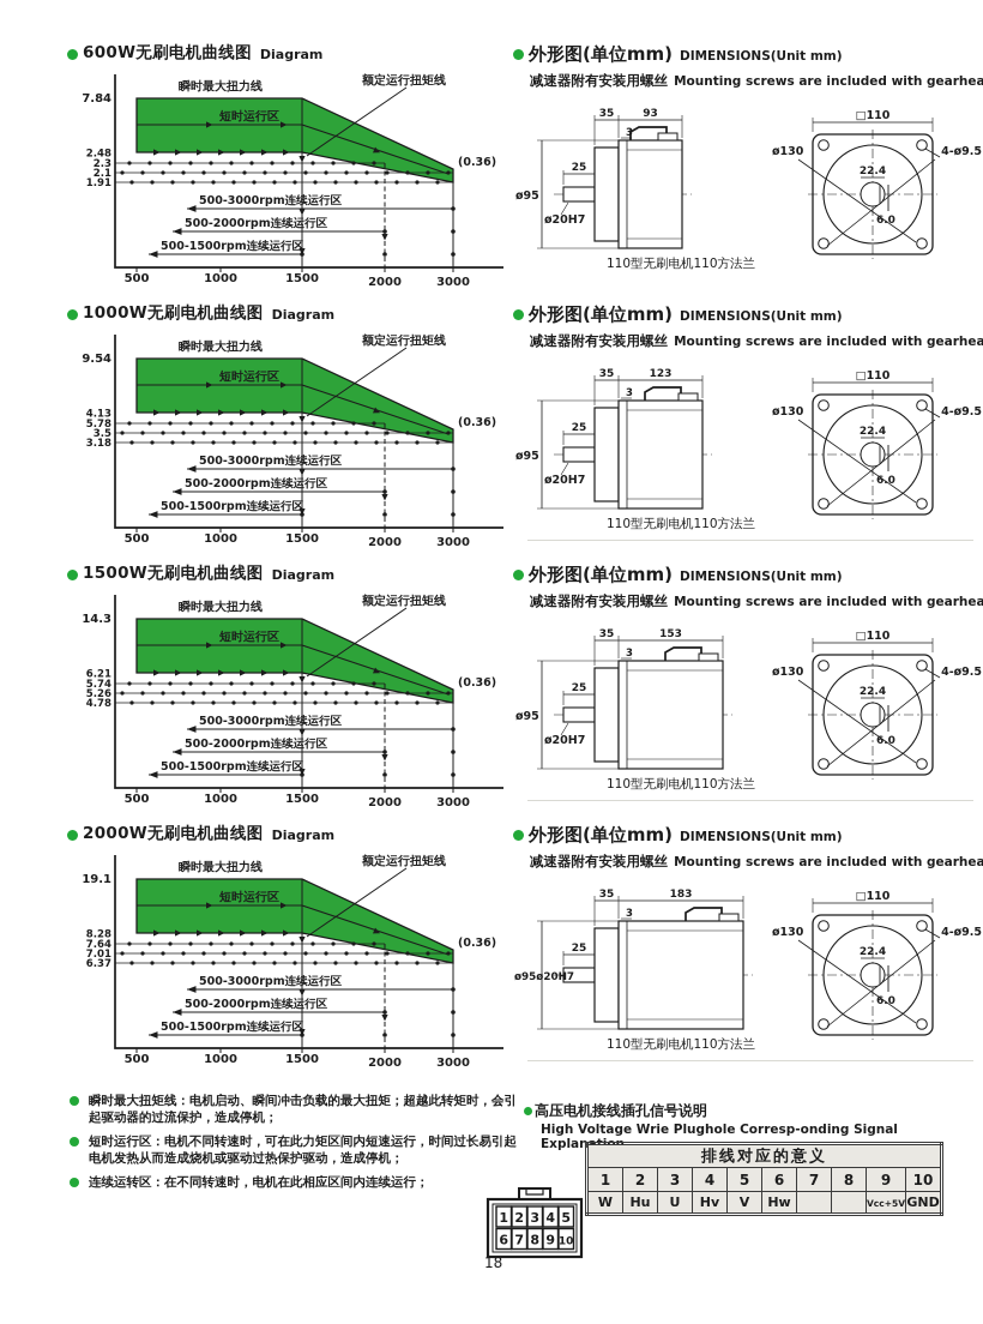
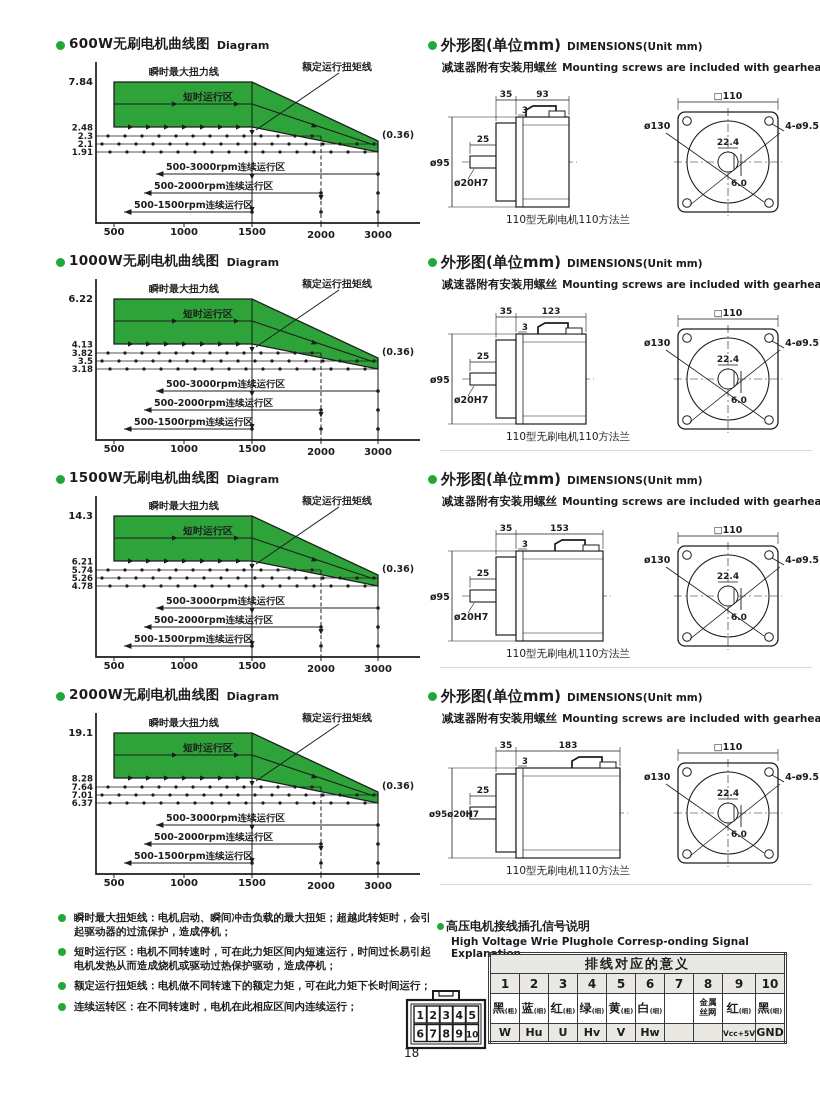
  600W无刷电机曲线图
  Diagram
  500-3000rpm连续运行区
  500-2000rpm连续运行区
  500-1500rpm连续运行区
  7.84
  2.48
  2.3
  2.1
  1.91
  500
  1000
  1500
  2000
  3000
  瞬时最大扭力线
  短时运行区
  额定运行扭矩线
  (0.36)
  1000W无刷电机曲线图
  Diagram
  500-3000rpm连续运行区
  500-2000rpm连续运行区
  500-1500rpm连续运行区
- 9.54
+ 6.22
  4.13
- 5.78
+ 3.82
  3.5
  3.18
  500
  1000
  1500
  2000
  3000
  瞬时最大扭力线
  短时运行区
  额定运行扭矩线
  (0.36)
  1500W无刷电机曲线图
  Diagram
  500-3000rpm连续运行区
  500-2000rpm连续运行区
  500-1500rpm连续运行区
  14.3
  6.21
  5.74
  5.26
  4.78
  500
  1000
  1500
  2000
  3000
  瞬时最大扭力线
  短时运行区
  额定运行扭矩线
  (0.36)
  2000W无刷电机曲线图
  Diagram
  500-3000rpm连续运行区
  500-2000rpm连续运行区
  500-1500rpm连续运行区
  19.1
  8.28
  7.64
  7.01
  6.37
  500
  1000
  1500
  2000
  3000
  瞬时最大扭力线
  短时运行区
  额定运行扭矩线
  (0.36)
  外形图(单位mm)
  DIMENSIONS(Unit mm)
  减速器附有安装用螺丝 Mounting screws are included with gearhea
  35
  93
  3
  25
  ø95
  ø20H7
  110型无刷电机110方法兰
  ø130
  4-ø9.5
  □110
  22.4
  6.0
  外形图(单位mm)
  DIMENSIONS(Unit mm)
  减速器附有安装用螺丝 Mounting screws are included with gearhea
  35
  123
  3
  25
  ø95
  ø20H7
  110型无刷电机110方法兰
  ø130
  4-ø9.5
  □110
  22.4
  6.0
  外形图(单位mm)
  DIMENSIONS(Unit mm)
  减速器附有安装用螺丝 Mounting screws are included with gearhea
  35
  153
  3
  25
  ø95
  ø20H7
  110型无刷电机110方法兰
  ø130
  4-ø9.5
  □110
  22.4
  6.0
  外形图(单位mm)
  DIMENSIONS(Unit mm)
  减速器附有安装用螺丝 Mounting screws are included with gearhea
  35
  183
  3
  25
  ø95ø20H7
  110型无刷电机110方法兰
  ø130
  4-ø9.5
  □110
  22.4
  6.0
  瞬时最大扭矩线：电机启动、瞬间冲击负载的最大扭矩；超越此转矩时，会引起驱动器的过流保护，造成停机；
  短时运行区：电机不同转速时，可在此力矩区间内短速运行，时间过长易引起电机发热从而造成烧机或驱动过热保护驱动，造成停机；
+ 额定运行扭矩线：电机做不同转速下的额定力矩，可在此力矩下长时间运行；
  连续运转区：在不同转速时，电机在此相应区间内连续运行；
  高压电机接线插孔信号说明
  High Voltage Wrie Plughole Corresp-onding Signal Explan
  1
  2
  3
  4
  5
  6
  7
  8
  9
  10
  排线对应的意义
  1	2	3	4	5	6	7	8	9	10
+ 黑(粗)	蓝(细)	红(粗)	绿(细)	黄(粗)	白(细)		金属丝网	红(细)	黑(细)
  W	Hu	U	Hv	V	Hw			Vcc+5V	GND
  18
